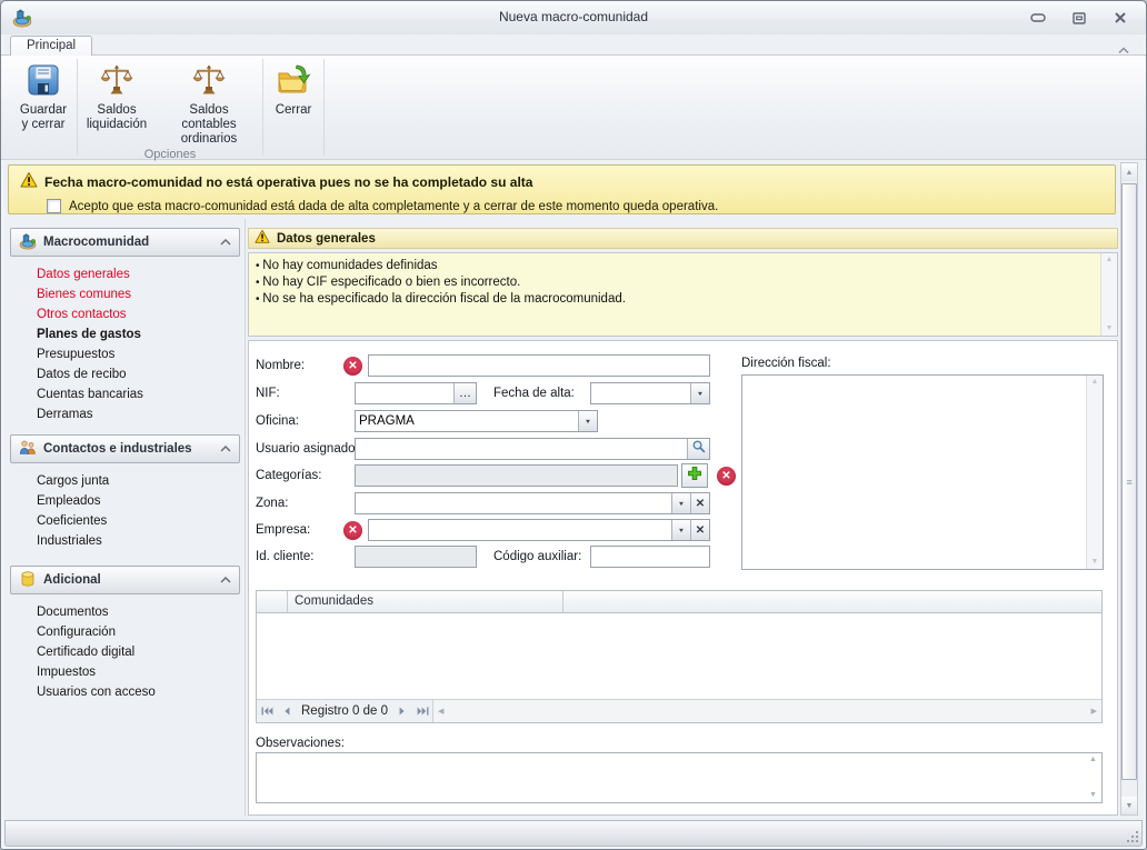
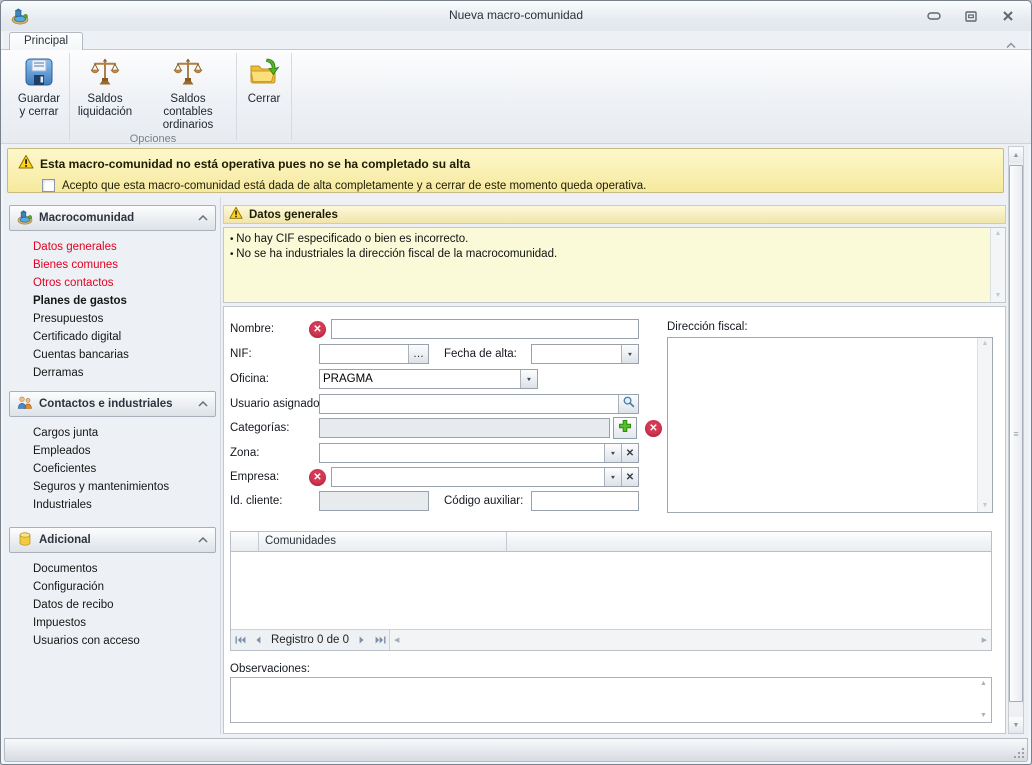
  Nueva macro-comunidad
  Principal
  Guardar y cerrar
  Saldos liquidación
  Saldos contables ordinarios
  Opciones
  Cerrar
- Fecha macro-comunidad no está operativa pues no se ha completado su alta
+ Esta macro-comunidad no está operativa pues no se ha completado su alta
  Acepto que esta macro-comunidad está dada de alta completamente y a cerrar de este momento queda operativa.
  Macrocomunidad
  Datos generales
  Bienes comunes
  Otros contactos
  Planes de gastos
  Presupuestos
- Datos de recibo
+ Certificado digital
  Cuentas bancarias
  Derramas
  Contactos e industriales
  Cargos junta
  Empleados
  Coeficientes
+ Seguros y mantenimientos
  Industriales
  Adicional
  Documentos
  Configuración
- Certificado digital
+ Datos de recibo
  Impuestos
  Usuarios con acceso
  Datos generales
- No hay comunidades definidas
  No hay CIF especificado o bien es incorrecto.
- No se ha especificado la dirección fiscal de la macrocomunidad.
+ No se ha industriales la dirección fiscal de la macrocomunidad.
  Nombre:
  ✕
  NIF:
  …
  Fecha de alta:
  Oficina:
  PRAGMA
  Usuario asignado
  Categorías:
  ✕
  Zona:
  ✕
  Empresa:
  ✕
  ✕
  Id. cliente:
  Código auxiliar:
  Dirección fiscal:
  Comunidades
  Registro 0 de 0
  Observaciones:
  ≡
